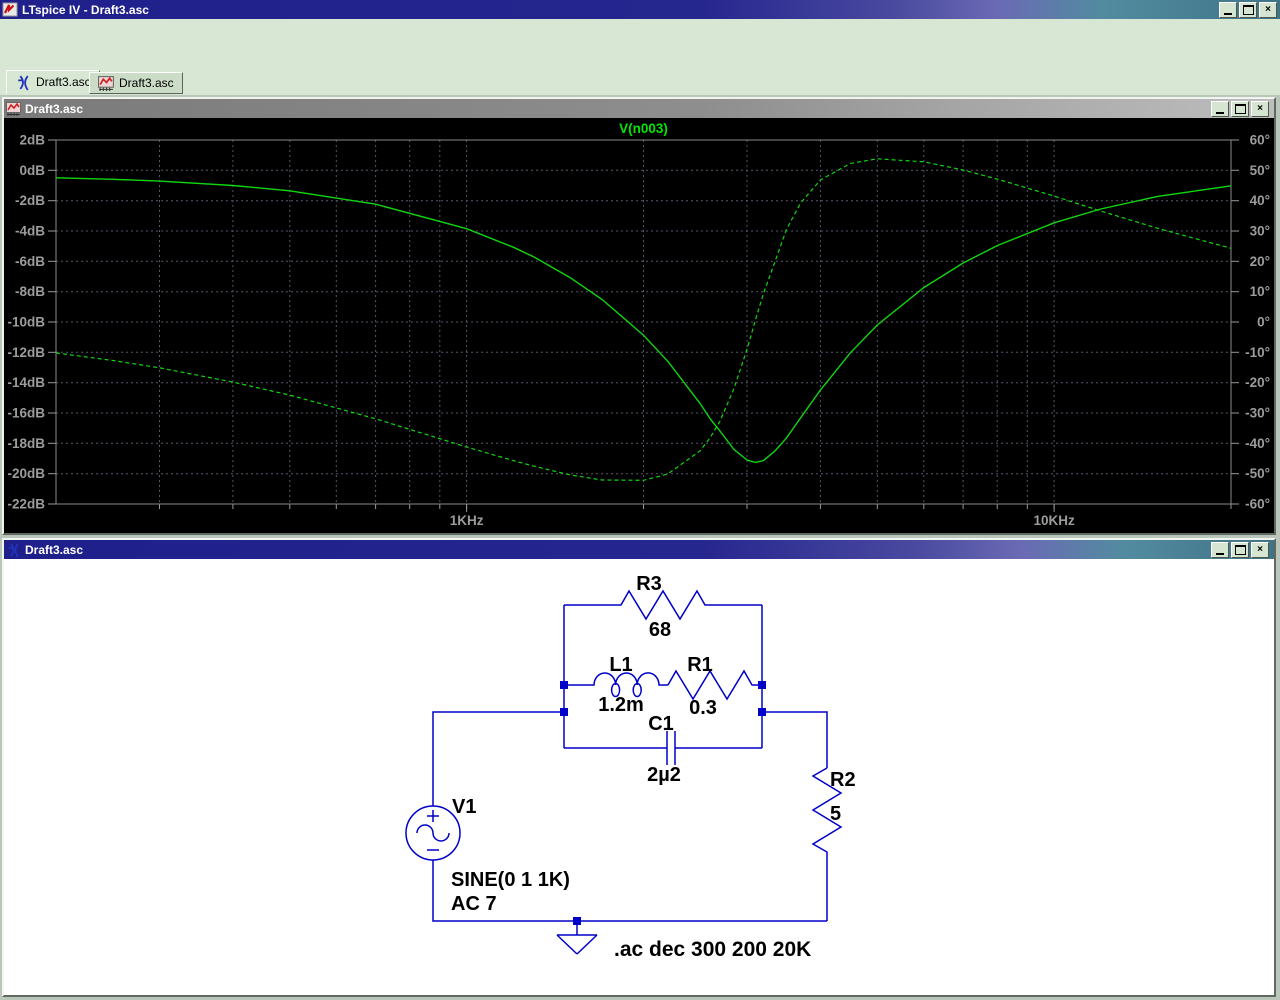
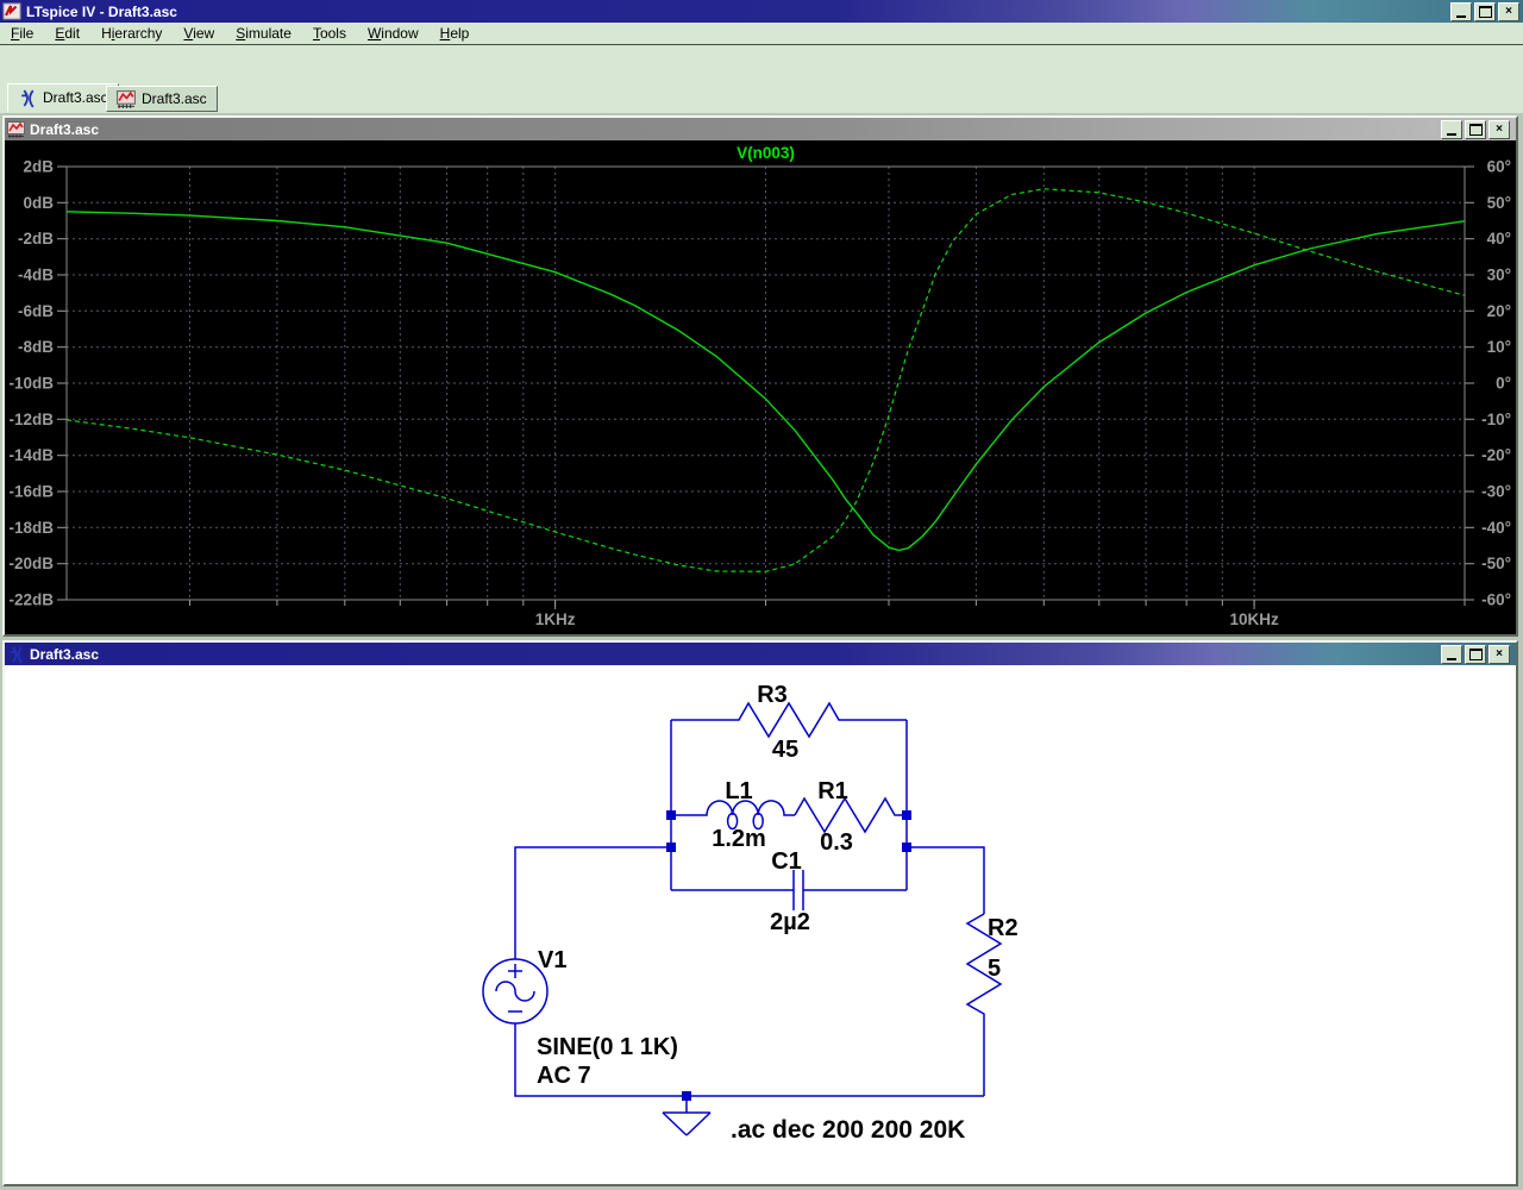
  LTspice IV - Draft3.asc
  ×
+ File
+ Edit
+ Hierarchy
+ View
+ Simulate
+ Tools
+ Window
+ Help
  Draft3.asc
  Draft3.asc
  Draft3.asc
  ×
  2dB
  60°
  0dB
  50°
  -2dB
  40°
  -4dB
  30°
  -6dB
  20°
  -8dB
  10°
  -10dB
  0°
  -12dB
  -10°
  -14dB
  -20°
  -16dB
  -30°
  -18dB
  -40°
  -20dB
  -50°
  -22dB
  -60°
  1KHz
  10KHz
  V(n003)
  Draft3.asc
  ×
  R3
- 68
+ 45
  L1
  1.2m
  R1
  0.3
  C1
  2µ2
  R2
  5
  V1
  SINE(0 1 1K)
  AC 7
- .ac dec 300 200 20K
+ .ac dec 200 200 20K
